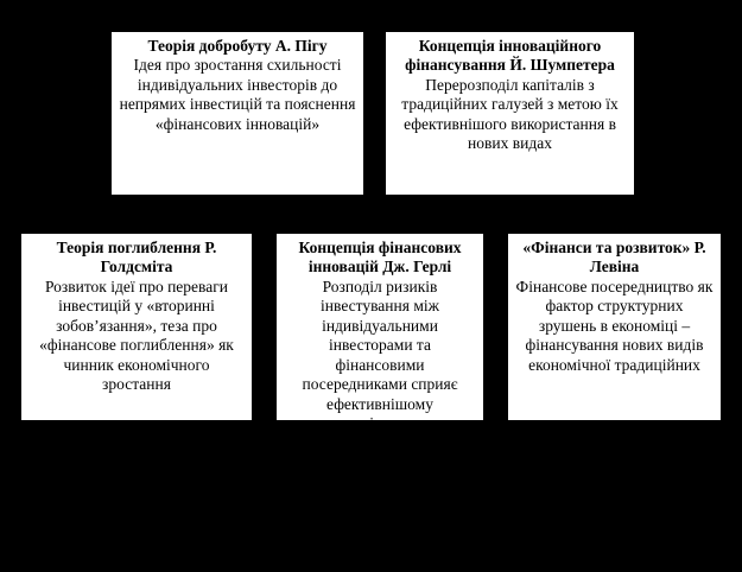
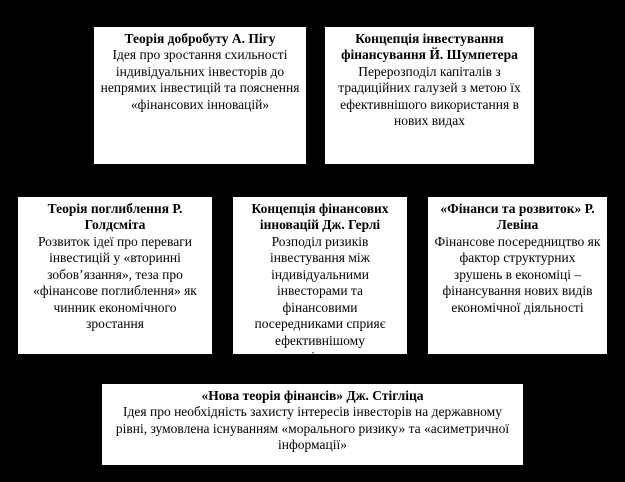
  Теорія добробуту А. Пігу
  Ідея про зростання схильності індивідуальних інвесторів до непрямих інвестицій та пояснення «фінансових інновацій»
- Концепція інноваційного фінансування Й. Шумпетера
+ Концепція інвестування фінансування Й. Шумпетера
  Перерозподіл капіталів з традиційних галузей з метою їх ефективнішого використання в нових видах
  Теорія поглиблення Р. Голдсміта
  Розвиток ідеї про переваги інвестицій у «вторинні зобов’язання», теза про «фінансове поглиблення» як чинник економічного зростання
  Концепція фінансових інновацій Дж. Герлі
  Розподіл ризиків інвестування між індивідуальними інвесторами та фінансовими посередниками сприяє ефективнішому розміщенню
  «Фінанси та розвиток» Р. Левіна
- Фінансове посередництво як фактор структурних зрушень в економіці – фінансування нових видів економічної традиційних
+ Фінансове посередництво як фактор структурних зрушень в економіці – фінансування нових видів економічної діяльності
+ «Нова теорія фінансів» Дж. Стігліца
+ Ідея про необхідність захисту інтересів інвесторів на державному рівні, зумовлена існуванням «морального ризику» та «асиметричної інформації»
